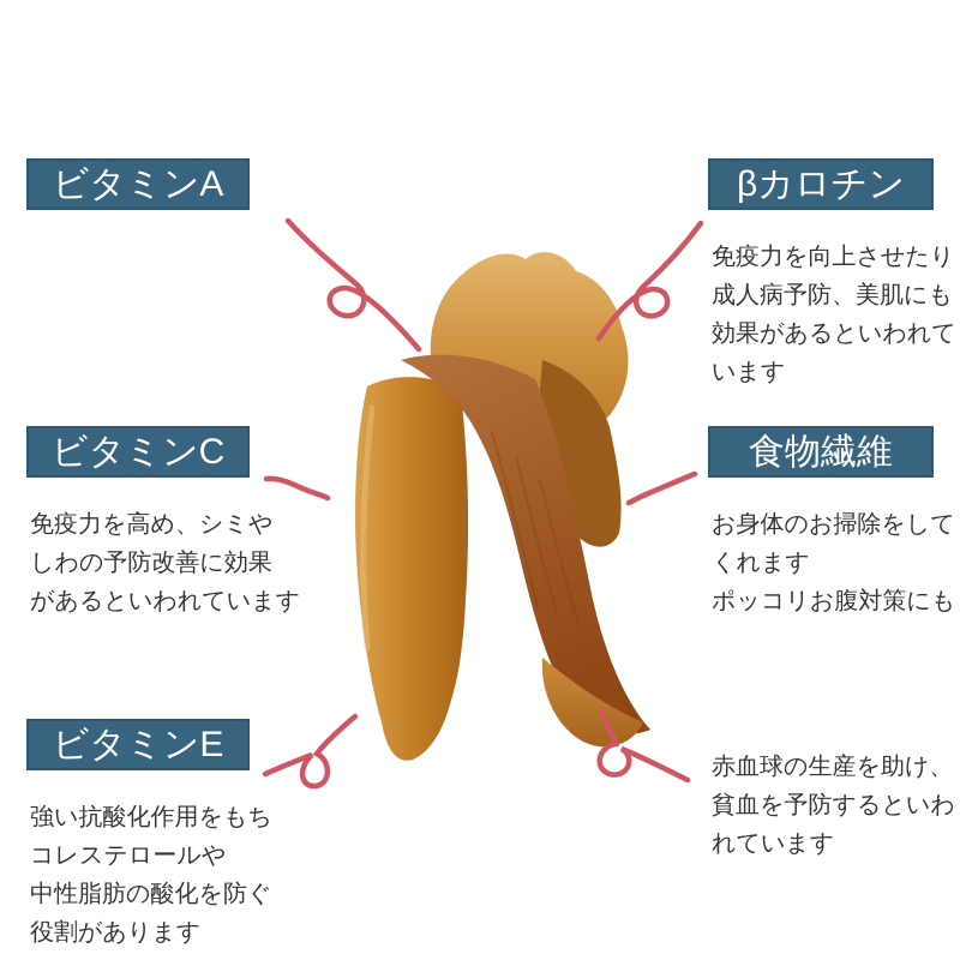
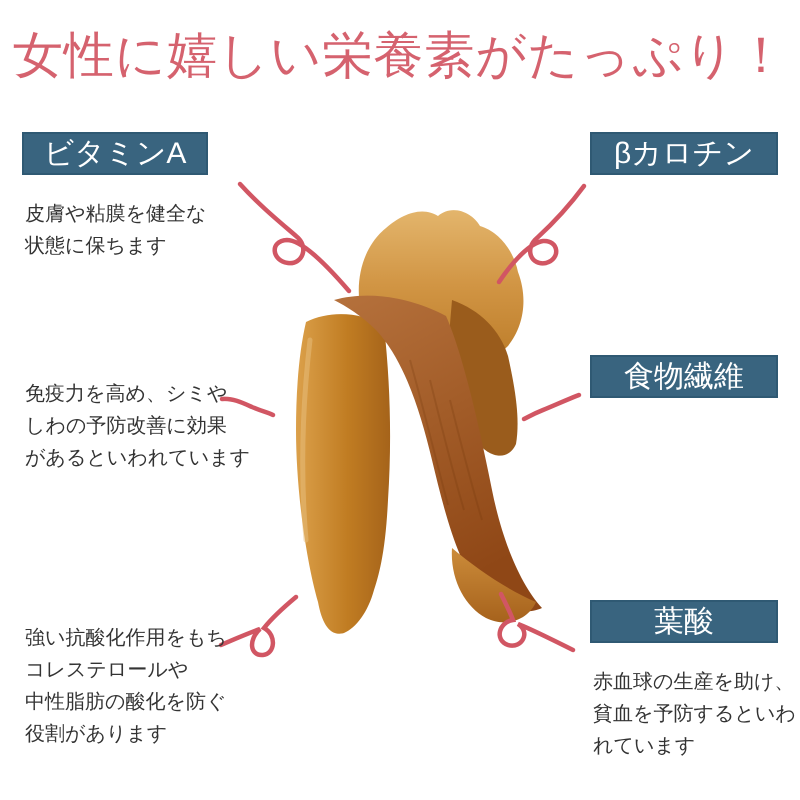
+ 女性に嬉しい栄養素がたっぷり！
  ビタミンA
+ 皮膚や粘膜を健全な
+ 状態に保ちます
  βカロチン
- 免疫力を向上させたり
- 成人病予防、美肌にも
- 効果があるといわれて
- います
- ビタミンC
  免疫力を高め、シミや
  しわの予防改善に効果
  があるといわれています
  食物繊維
- お身体のお掃除をして
- くれます
- ポッコリお腹対策にも
- ビタミンE
  強い抗酸化作用をもち
  コレステロールや
  中性脂肪の酸化を防ぐ
  役割があります
+ 葉酸
  赤血球の生産を助け、
  貧血を予防するといわ
  れています
